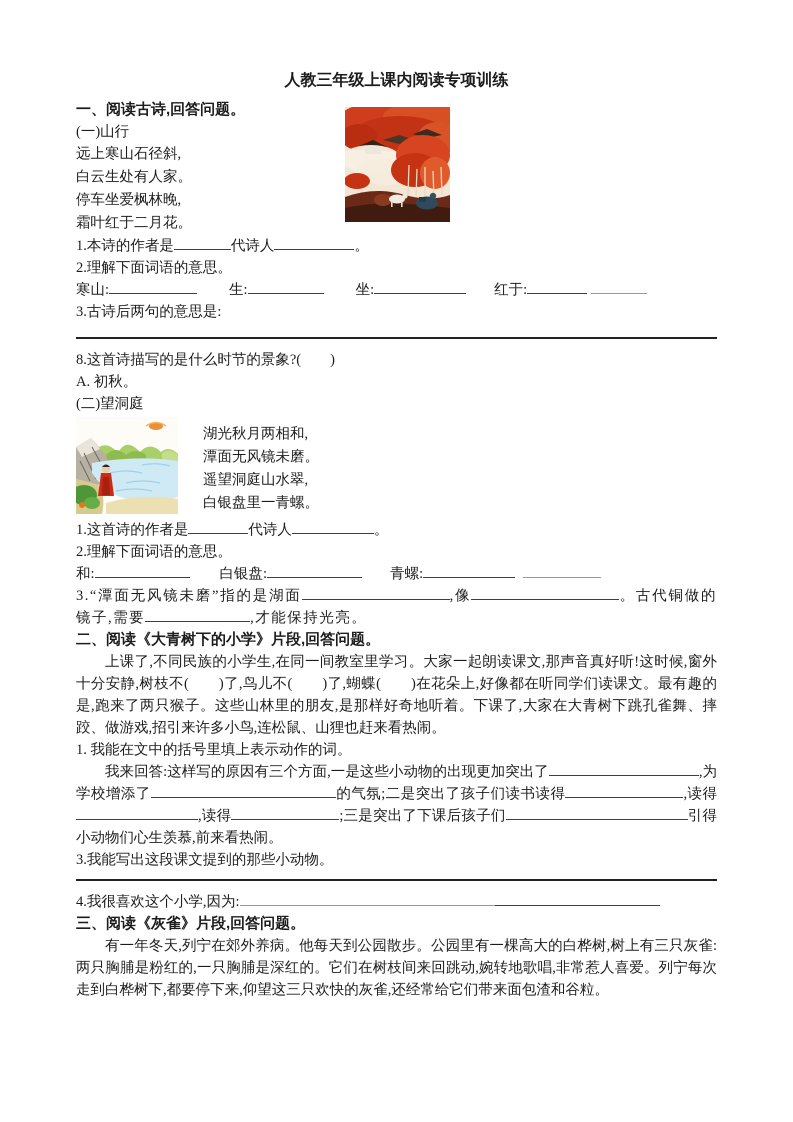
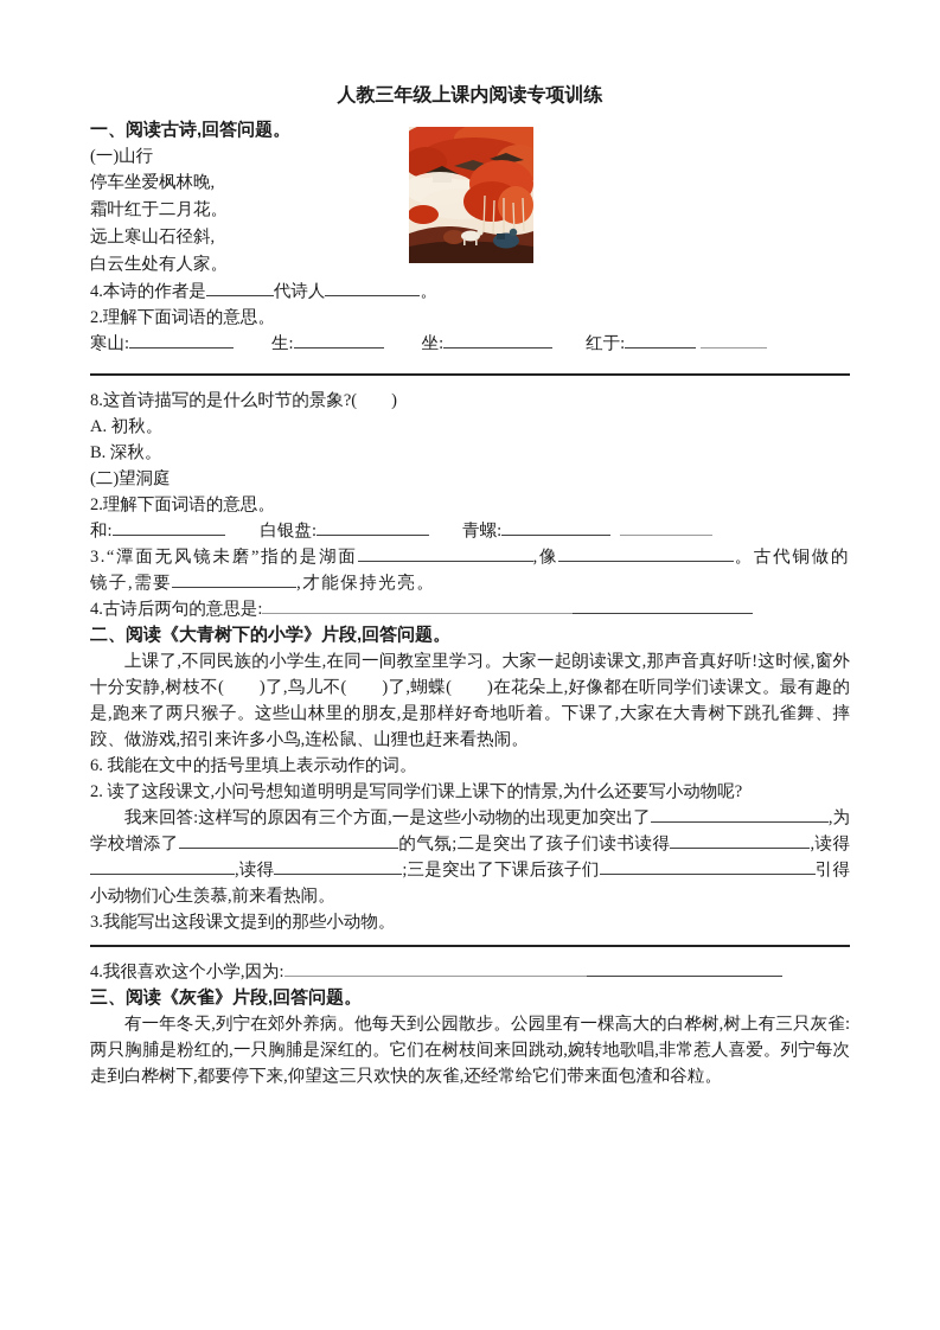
  人教三年级上课内阅读专项训练
  一、阅读古诗,回答问题。
  (一)山行
- 远上寒山石径斜,
+ 停车坐爱枫林晚,
- 白云生处有人家。
+ 霜叶红于二月花。
- 停车坐爱枫林晚,
+ 远上寒山石径斜,
- 霜叶红于二月花。
+ 白云生处有人家。
- 1.本诗的作者是 代诗人 。
+ 4.本诗的作者是 代诗人 。
  2.理解下面词语的意思。
  寒山: 生: 坐: 红于:
- 3.古诗后两句的意思是:
  8.这首诗描写的是什么时节的景象?( )
  A. 初秋。
+ B. 深秋。
  (二)望洞庭
- 湖光秋月两相和,
- 潭面无风镜未磨。
- 遥望洞庭山水翠,
- 白银盘里一青螺。
- 1.这首诗的作者是 代诗人 。
  2.理解下面词语的意思。
  和: 白银盘: 青螺:
  3.“潭面无风镜未磨”指的是湖面 ,像 。古代铜做的镜子,需要 ,才能保持光亮。
+ 4.古诗后两句的意思是:
  二、阅读《大青树下的小学》片段,回答问题。
  上课了,不同民族的小学生,在同一间教室里学习。大家一起朗读课文,那声音真好听!这时候,窗外十分安静,树枝不( )了,鸟儿不( )了,蝴蝶( )在花朵上,好像都在听同学们读课文。最有趣的是,跑来了两只猴子。这些山林里的朋友,是那样好奇地听着。下课了,大家在大青树下跳孔雀舞、摔跤、做游戏,招引来许多小鸟,连松鼠、山狸也赶来看热闹。
- 1. 我能在文中的括号里填上表示动作的词。
+ 6. 我能在文中的括号里填上表示动作的词。
+ 2. 读了这段课文,小问号想知道明明是写同学们课上课下的情景,为什么还要写小动物呢?
  我来回答:这样写的原因有三个方面,一是这些小动物的出现更加突出了 ,为学校增添了 的气氛;二是突出了孩子们读书读得 ,读得,读得 ;三是突出了下课后孩子们 引得小动物们心生羡慕,前来看热闹。
  3.我能写出这段课文提到的那些小动物。
  4.我很喜欢这个小学,因为:
  三、阅读《灰雀》片段,回答问题。
  有一年冬天,列宁在郊外养病。他每天到公园散步。公园里有一棵高大的白桦树,树上有三只灰雀:两只胸脯是粉红的,一只胸脯是深红的。它们在树枝间来回跳动,婉转地歌唱,非常惹人喜爱。列宁每次走到白桦树下,都要停下来,仰望这三只欢快的灰雀,还经常给它们带来面包渣和谷粒。
